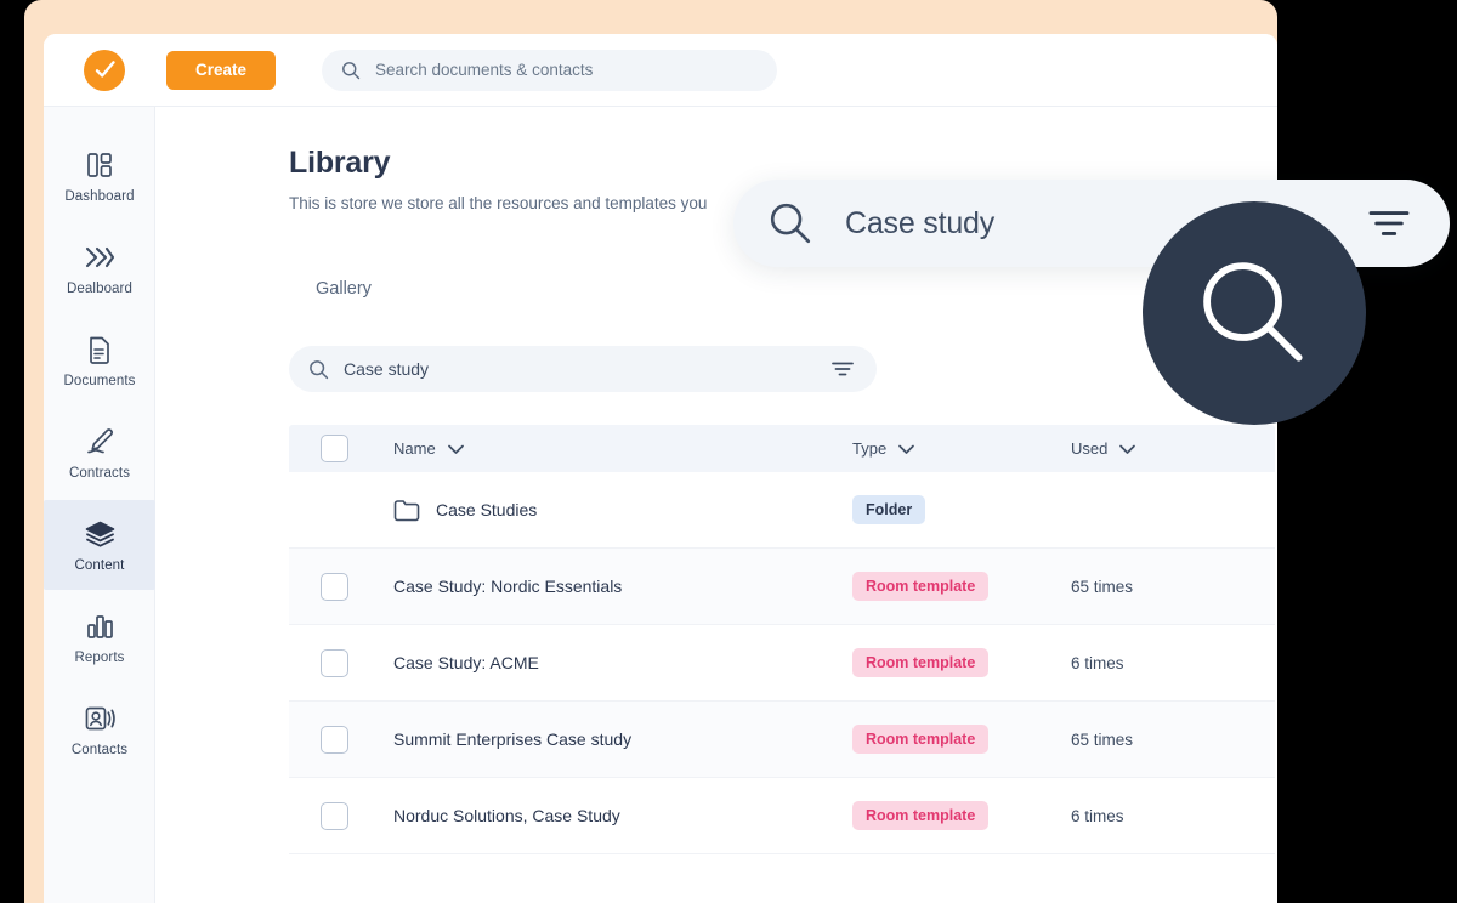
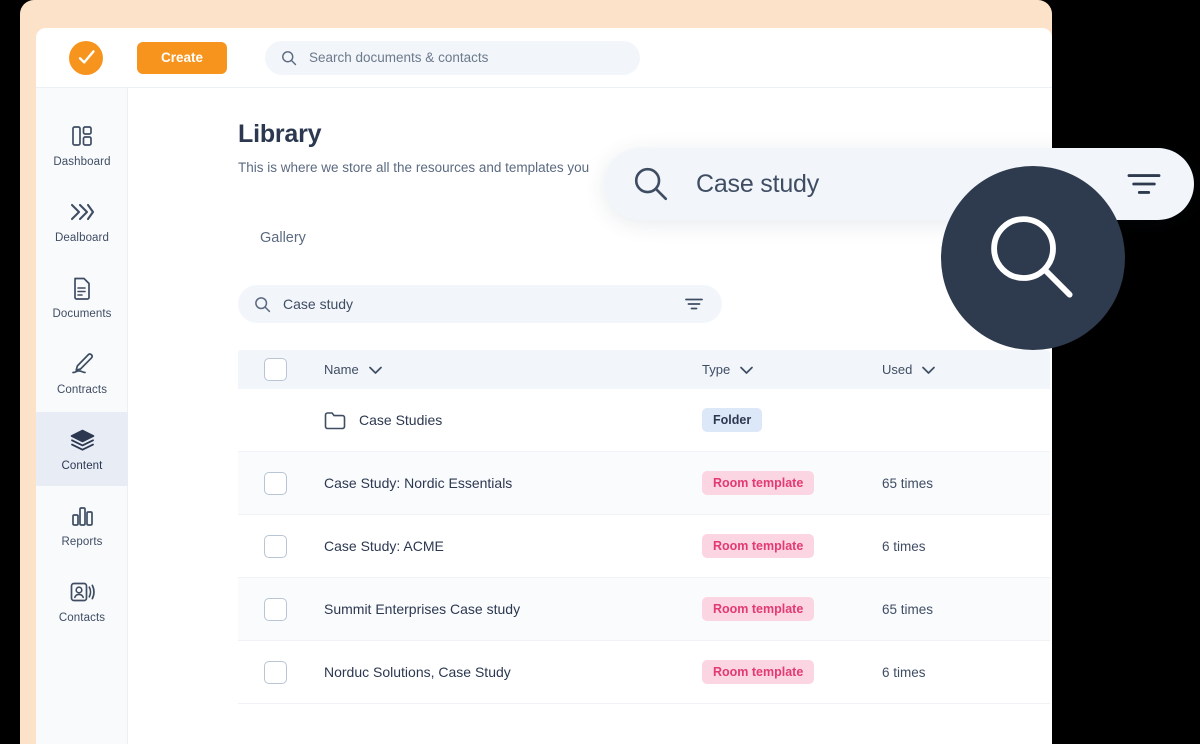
  Create
  Search documents & contacts
  Dashboard
  Dealboard
  Documents
  Contracts
  Content
  Reports
  Contacts
  Library
- This is store we store all the resources and templates you
+ This is where we store all the resources and templates you
  Gallery
  Case study
  Name
  Type
  Used
  Case Studies
  Folder
  Case Study: Nordic Essentials
  Room template
  65 times
  Case Study: ACME
  Room template
  6 times
  Summit Enterprises Case study
  Room template
  65 times
  Norduc Solutions, Case Study
  Room template
  6 times
  Case study
